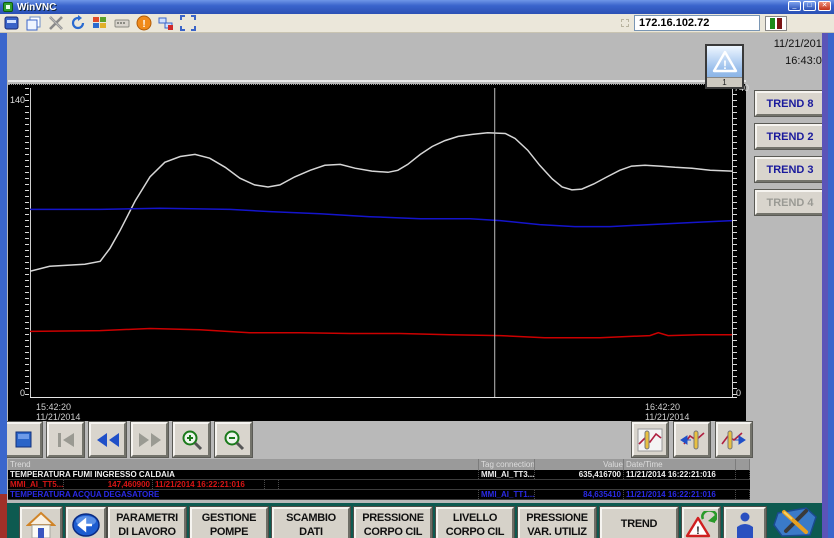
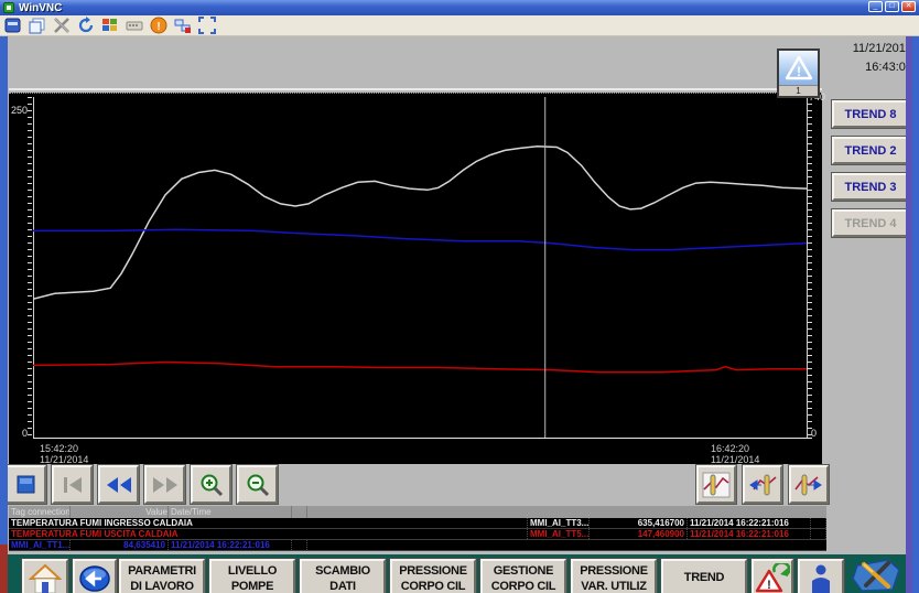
  WinVNC
  !
- 172.16.102.72
  !
  1
  11/21/201
  16:43:0
- 140
+ 250
  0
  0
  15:42:20
  11/21/2014
  16:42:20
  11/21/2014
  TREND 8
  TREND 2
  TREND 3
  TREND 4
- Trend
  Tag connection
  Value
  Date/Time
  TEMPERATURA FUMI INGRESSO CALDAIA
  MMI_AI_TT3...
  635,416700
  11/21/2014 16:22:21:016
+ TEMPERATURA FUMI USCITA CALDAIA
  MMI_AI_TT5...
  147,460900
  11/21/2014 16:22:21:016
- TEMPERATURA ACQUA DEGASATORE
  MMI_AI_TT1...
  84,635410
  11/21/2014 16:22:21:016
  PARAMETRI
  DI LAVORO
- GESTIONE
+ LIVELLO
  POMPE
  SCAMBIO
  DATI
  PRESSIONE
  CORPO CIL
- LIVELLO
+ GESTIONE
  CORPO CIL
  PRESSIONE
  VAR. UTILIZ
  TREND
  !
